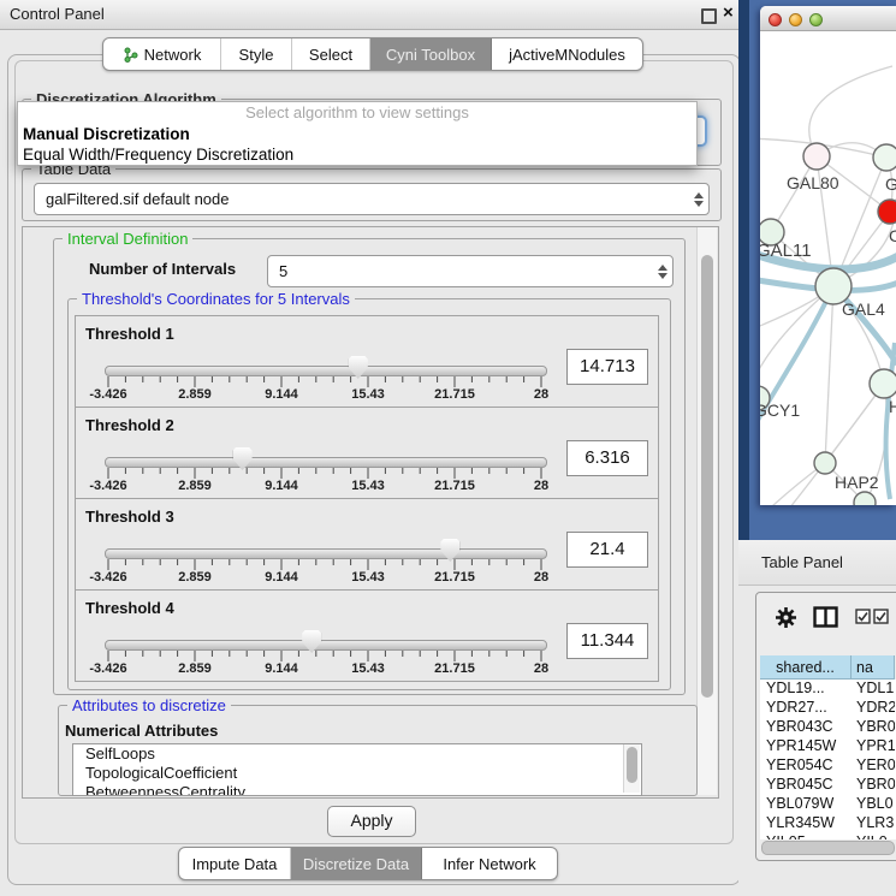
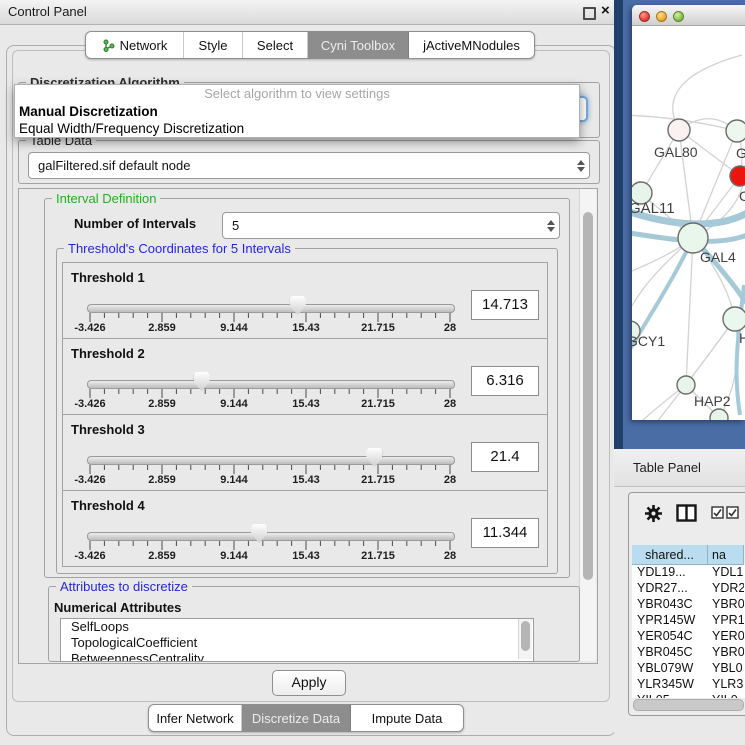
  Control Panel
  ×
  Network
  Style
  Select
  Cyni Toolbox
  jActiveMNodules
  Discretization Algorithm
  Select algorithm to view settings
  Manual Discretization
  Equal Width/Frequency Discretization
  Table Data
  galFiltered.sif default node
  Interval Definition
  Number of Intervals
  5
  Threshold's Coordinates for 5 Intervals
  Threshold 1
  -3.426
  2.859
  9.144
  15.43
  21.715
  28
  14.713
  Threshold 2
  -3.426
  2.859
  9.144
  15.43
  21.715
  28
  6.316
  Threshold 3
  -3.426
  2.859
  9.144
  15.43
  21.715
  28
  21.4
  Threshold 4
  -3.426
  2.859
  9.144
  15.43
  21.715
  28
  11.344
  Attributes to discretize
  Numerical Attributes
  SelfLoops
  TopologicalCoefficient
  BetweennessCentrality
  Apply
- Impute Data
+ Infer Network
  Discretize Data
- Infer Network
+ Impute Data
  GAL80
  C
  GAL11
  GAL4
  GCY1
  H
  HAP2
  Table Panel
  shared...
  na
  YDL19...
  YDL1
  YDR27...
  YDR2
  YBR043C
  YBR0
  YPR145W
  YPR1
  YER054C
  YER0
  YBR045C
  YBR0
  YBL079W
  YBL0
  YLR345W
  YLR3
